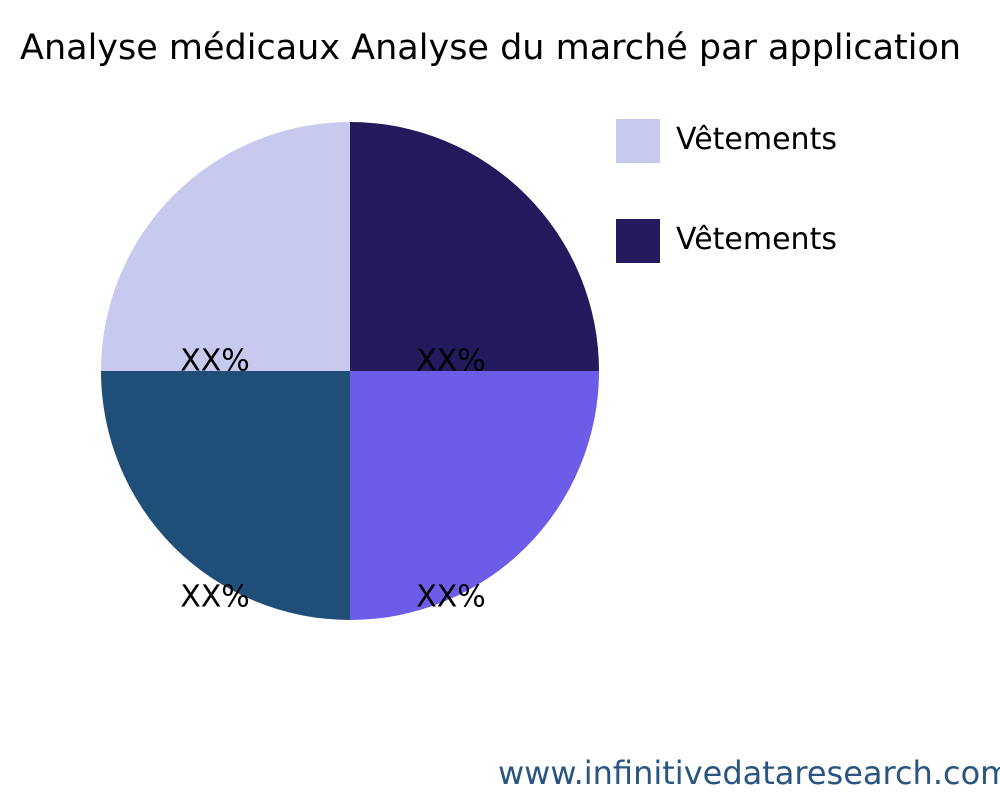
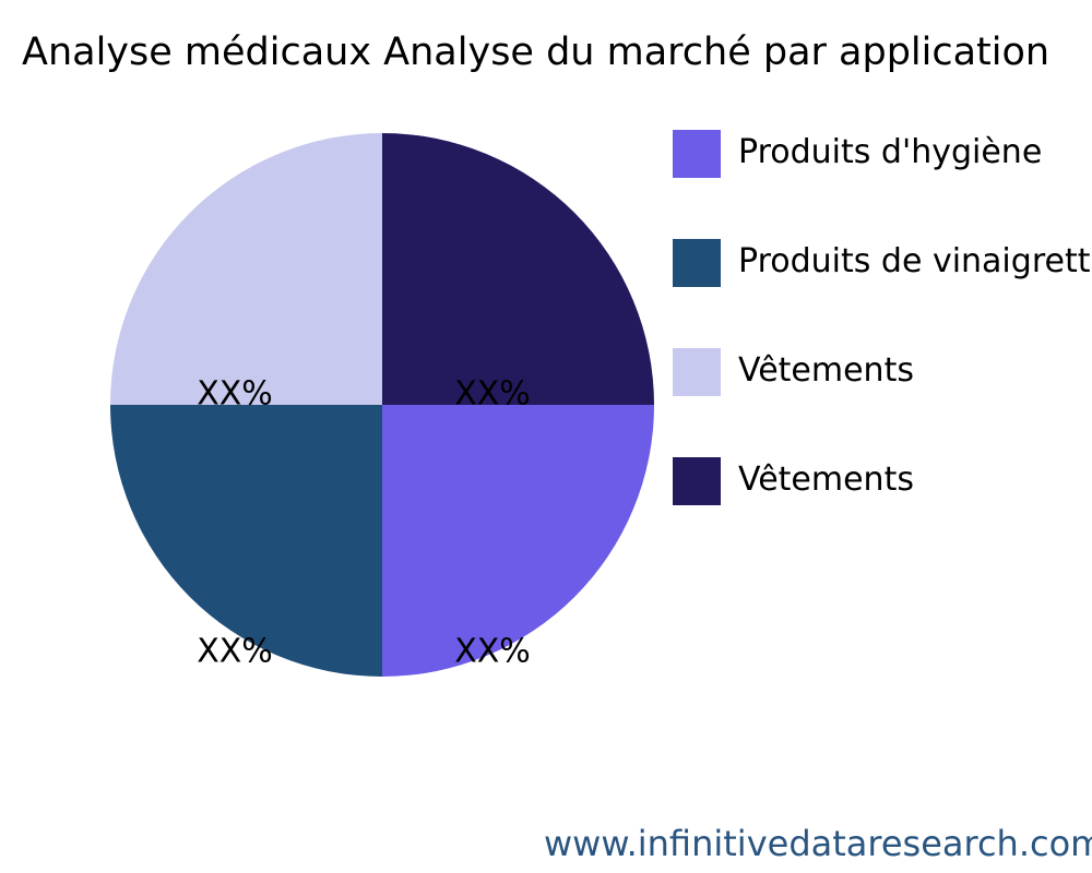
  Analyse médicaux Analyse du marché par application
  XX%
  XX%
  XX%
  XX%
+ Produits d'hygiène
+ Produits de vinaigrett
  Vêtements
  Vêtements
  www.infinitivedataresearch.com
